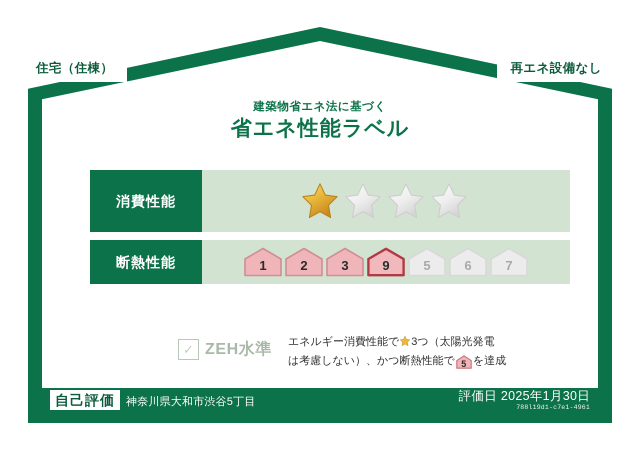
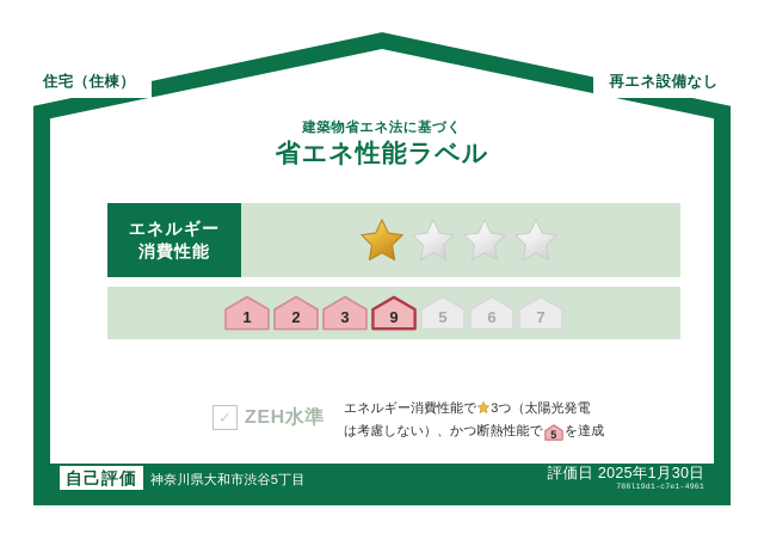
  住宅（住棟）
  再エネ設備なし
  建築物省エネ法に基づく
  省エネ性能ラベル
+ エネルギー
  消費性能
- 断熱性能
  1
  2
  3
  9
  5
  6
  7
  ✓
  ZEH水準
  エネルギー消費性能で 3つ（太陽光発電
  は考慮しない）、かつ断熱性能で
  5
  を達成
  自己評価
  神奈川県大和市渋谷5丁目
  評価日 2025年1月30日
